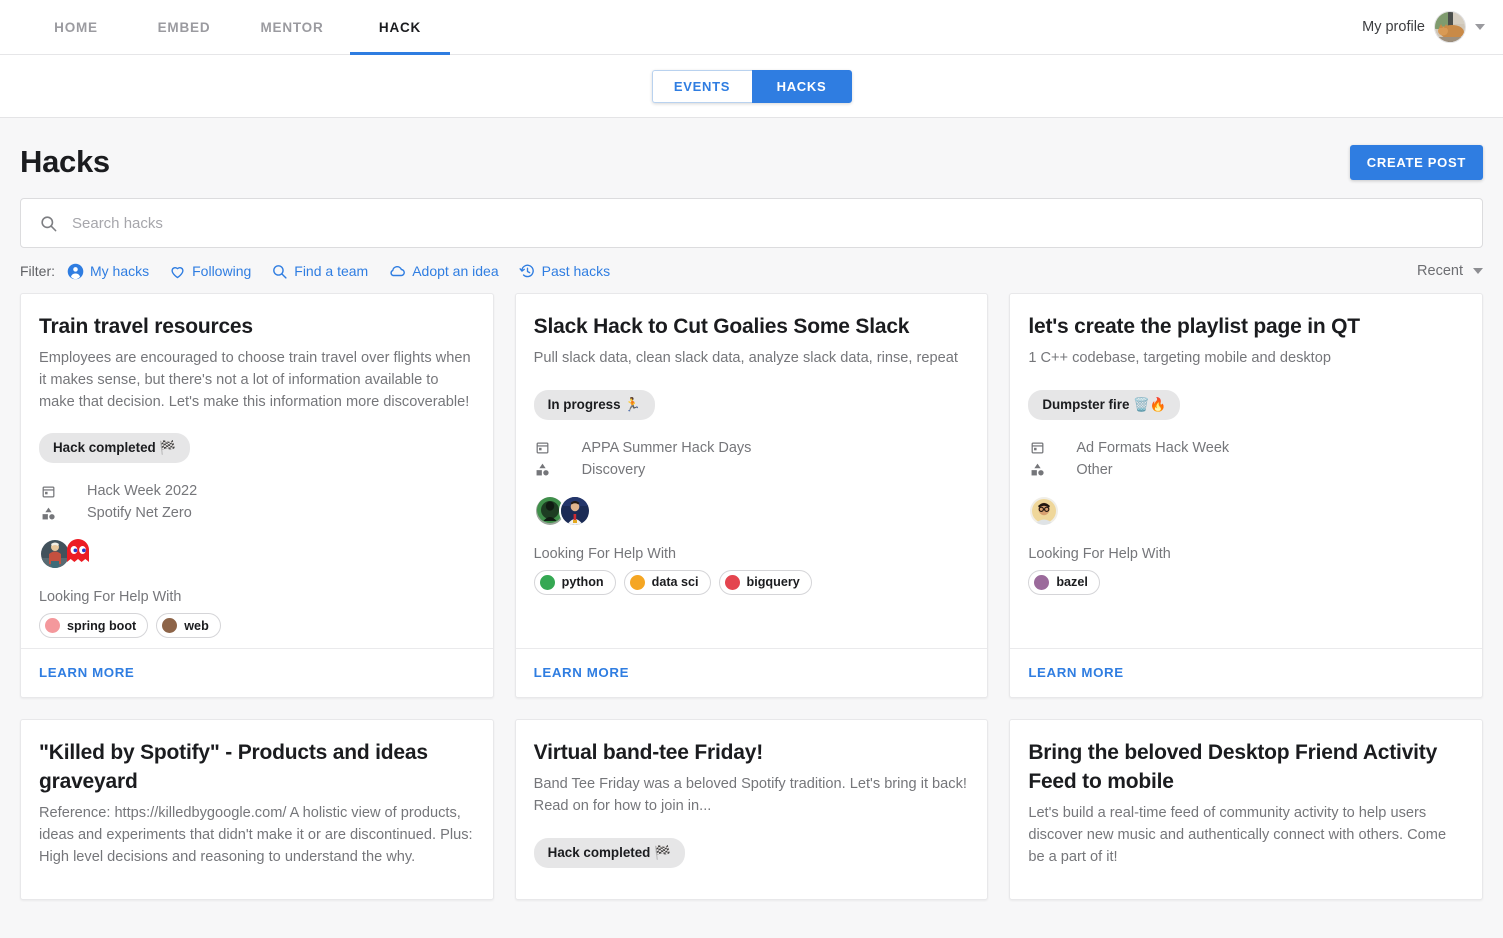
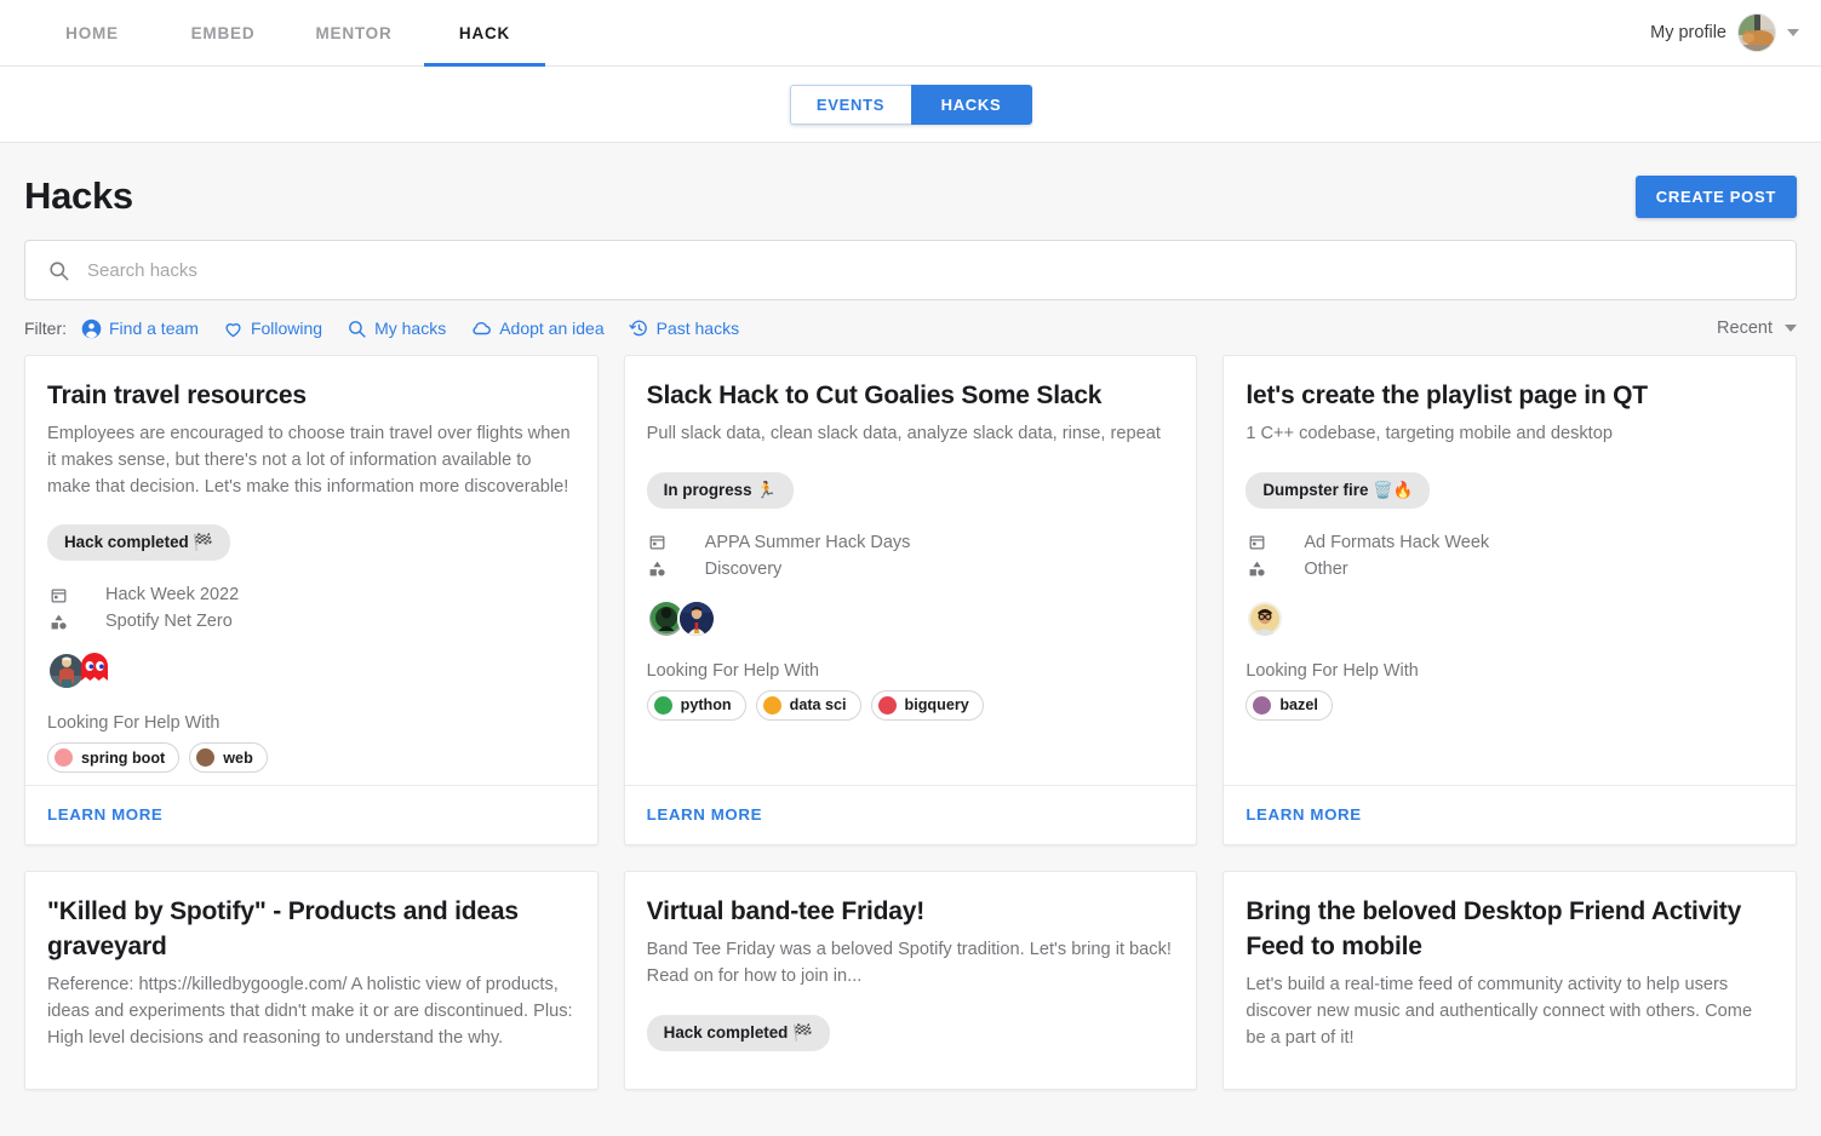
  HOME
  EMBED
  MENTOR
  HACK
  My profile
  EVENTS
  HACKS
  Hacks
  CREATE POST
  Search hacks
  Filter:
- My hacks
+ Find a team
  Following
- Find a team
+ My hacks
  Adopt an idea
  Past hacks
  Recent
  Train travel resources
  Employees are encouraged to choose train travel over flights when it makes sense, but there's not a lot of information available to make that decision. Let's make this information more discoverable!
  Hack completed 🏁
  Hack Week 2022
  Spotify Net Zero
  Looking For Help With
  spring boot
  web
  LEARN MORE
  Slack Hack to Cut Goalies Some Slack
  Pull slack data, clean slack data, analyze slack data, rinse, repeat
  In progress 🏃
  APPA Summer Hack Days
  Discovery
  Looking For Help With
  python
  data sci
  bigquery
  LEARN MORE
  let's create the playlist page in QT
  1 C++ codebase, targeting mobile and desktop
  Dumpster fire 🗑️🔥
  Ad Formats Hack Week
  Other
  Looking For Help With
  bazel
  LEARN MORE
  "Killed by Spotify" - Products and ideas graveyard
  Reference: https://killedbygoogle.com/ A holistic view of products, ideas and experiments that didn't make it or are discontinued. Plus: High level decisions and reasoning to understand the why.
  Virtual band-tee Friday!
  Band Tee Friday was a beloved Spotify tradition. Let's bring it back! Read on for how to join in...
  Hack completed 🏁
  Bring the beloved Desktop Friend Activity Feed to mobile
  Let's build a real-time feed of community activity to help users discover new music and authentically connect with others. Come be a part of it!
